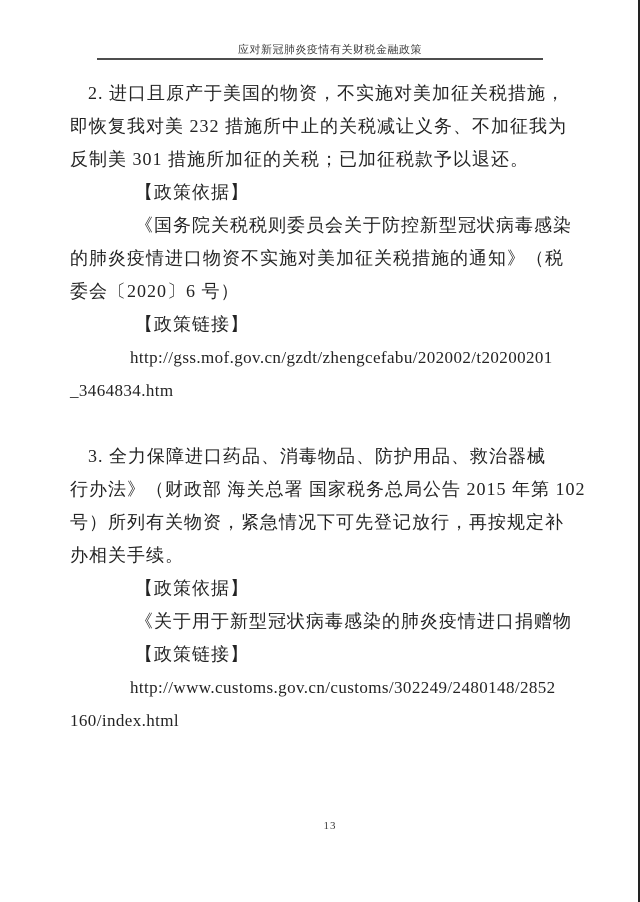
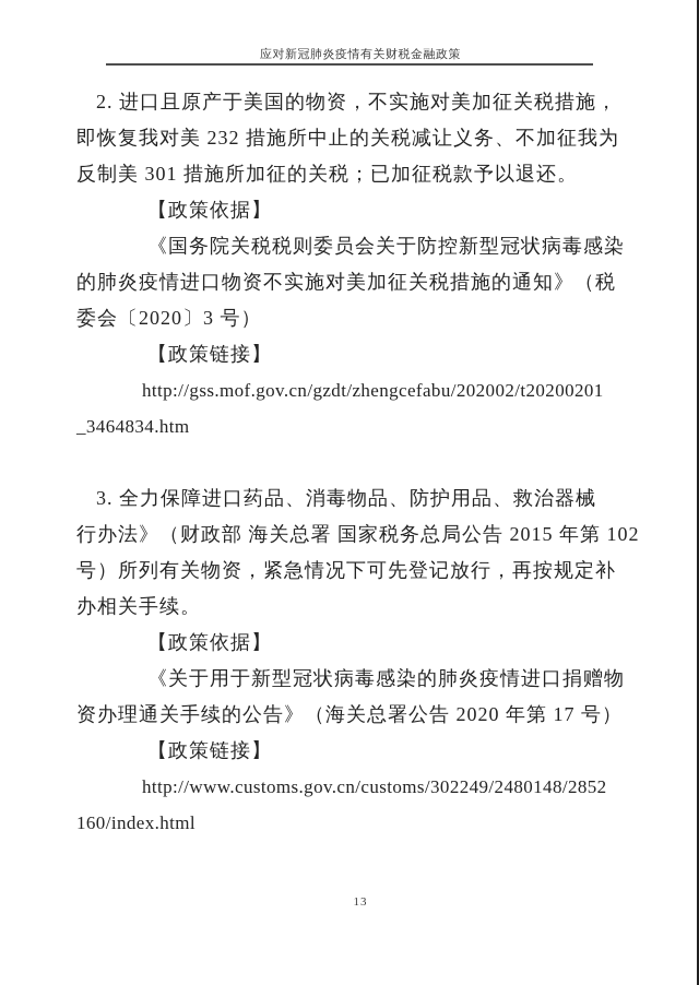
  应对新冠肺炎疫情有关财税金融政策
  2. 进口且原产于美国的物资，不实施对美加征关税措施，
  即恢复我对美 232 措施所中止的关税减让义务、不加征我为
  反制美 301 措施所加征的关税；已加征税款予以退还。
  【政策依据】
  《国务院关税税则委员会关于防控新型冠状病毒感染
  的肺炎疫情进口物资不实施对美加征关税措施的通知》（税
- 委会〔2020〕6 号）
+ 委会〔2020〕3 号）
  【政策链接】
  http://gss.mof.gov.cn/gzdt/zhengcefabu/202002/t20200201
  _3464834.htm
  3. 全力保障进口药品、消毒物品、防护用品、救治器械
  行办法》（财政部 海关总署 国家税务总局公告 2015 年第 102
  号）所列有关物资，紧急情况下可先登记放行，再按规定补
  办相关手续。
  【政策依据】
  《关于用于新型冠状病毒感染的肺炎疫情进口捐赠物
+ 资办理通关手续的公告》（海关总署公告 2020 年第 17 号）
  【政策链接】
  http://www.customs.gov.cn/customs/302249/2480148/2852
  160/index.html
  13
